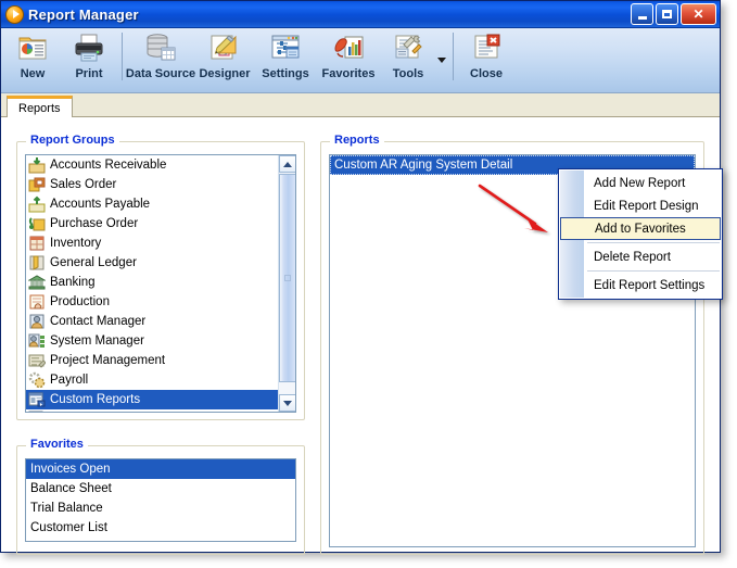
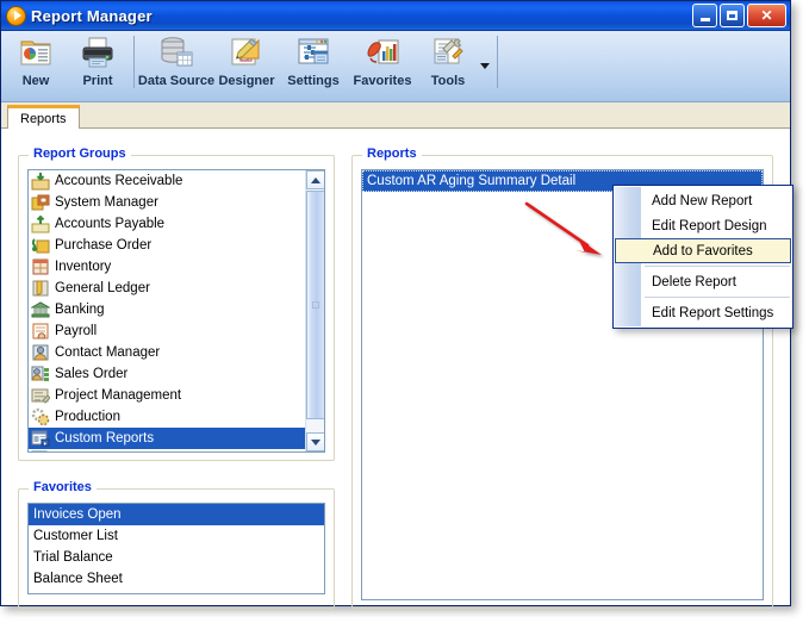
  Report Manager
  ✕
  New
  Print
  Data Source
  Designer
  Settings
  Favorites
  Tools
- Close
  Reports
  Report Groups
  Accounts Receivable
- Sales Order
+ System Manager
  Accounts Payable
  Purchase Order
  Inventory
  General Ledger
  Banking
- Production
+ Payroll
  Contact Manager
- System Manager
+ Sales Order
  Project Management
- Payroll
+ Production
  Custom Reports
  Favorites
  Invoices Open
- Balance Sheet
+ Customer List
  Trial Balance
- Customer List
+ Balance Sheet
  Reports
- Custom AR Aging System Detail
+ Custom AR Aging Summary Detail
  Add New Report
  Edit Report Design
  Add to Favorites
  Delete Report
  Edit Report Settings
